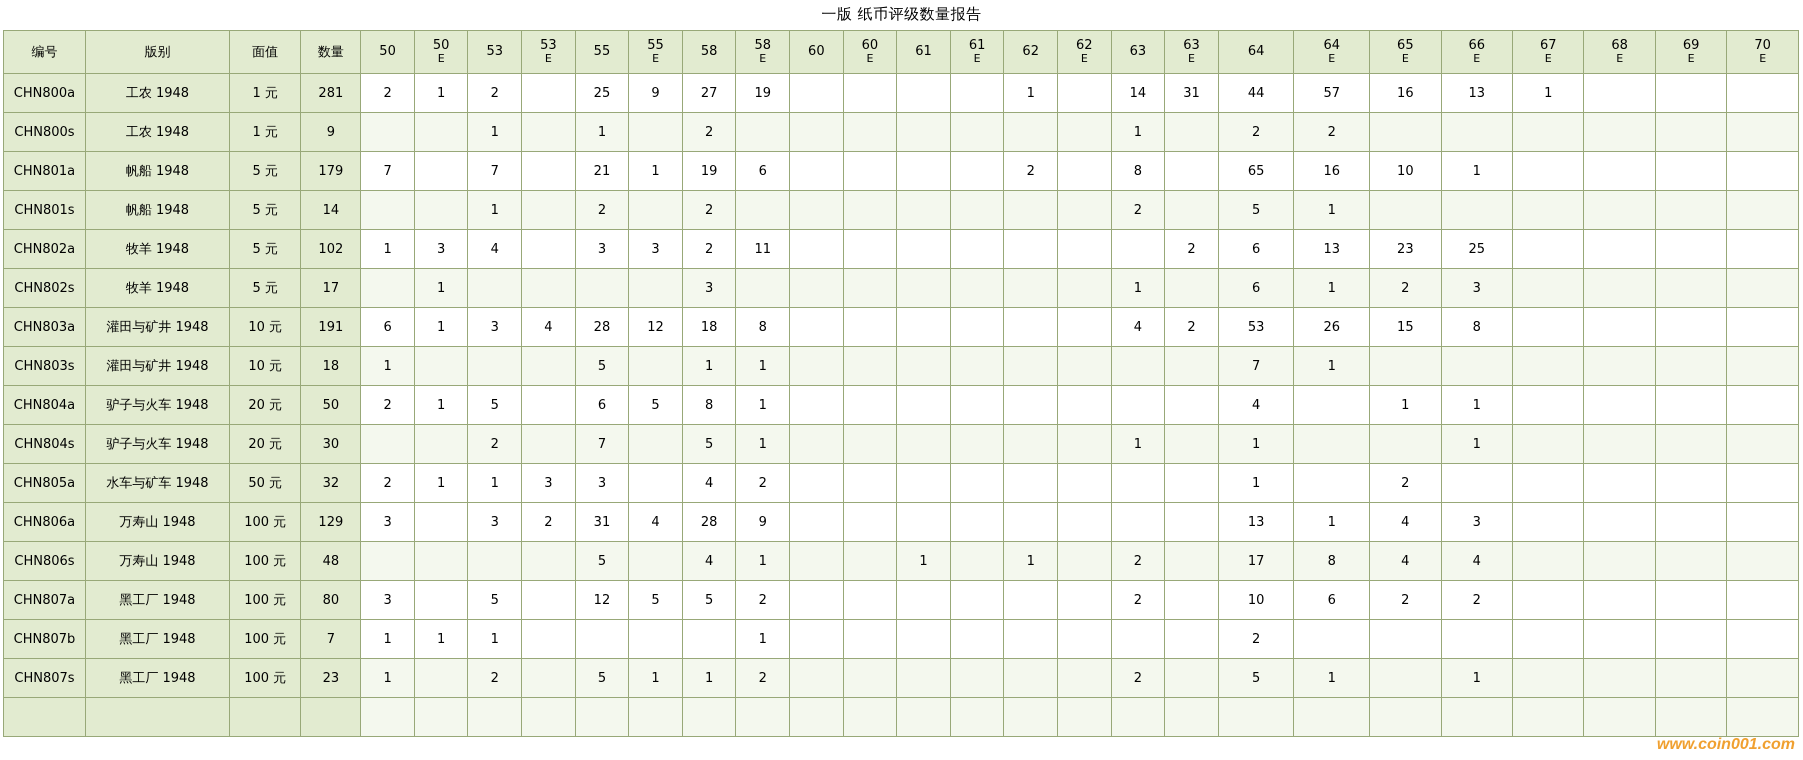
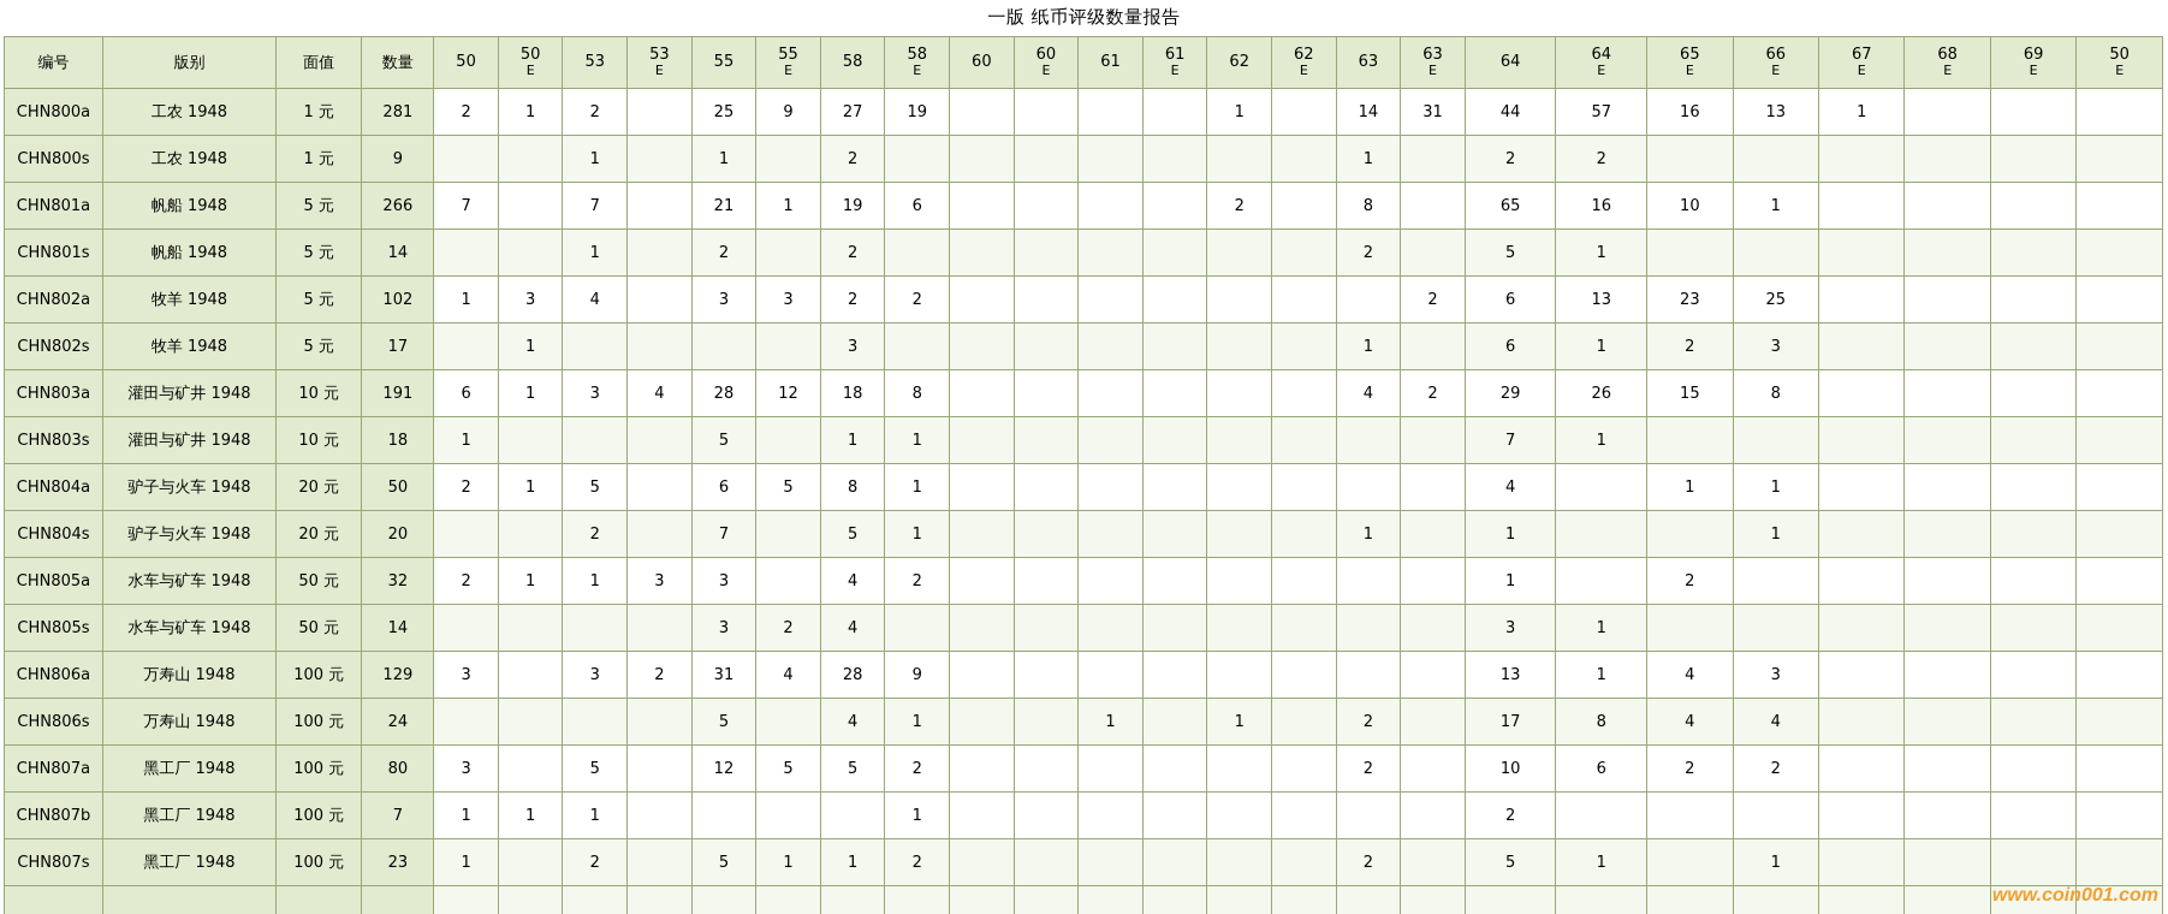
  一版 纸币评级数量报告
- 编号	版别	面值	数量	50	50E	53	53E	55	55E	58	58E	60	60E	61	61E	62	62E	63	63E	64	64E	65E	66E	67E	68E	69E	70E
+ 编号	版别	面值	数量	50	50E	53	53E	55	55E	58	58E	60	60E	61	61E	62	62E	63	63E	64	64E	65E	66E	67E	68E	69E	50E
  CHN800a	工农 1948	1 元	281	2	1	2		25	9	27	19					1		14	31	44	57	16	13	1
  CHN800s	工农 1948	1 元	9			1		1		2								1		2	2
- CHN801a	帆船 1948	5 元	179	7		7		21	1	19	6					2		8		65	16	10	1
+ CHN801a	帆船 1948	5 元	266	7		7		21	1	19	6					2		8		65	16	10	1
  CHN801s	帆船 1948	5 元	14			1		2		2								2		5	1
- CHN802a	牧羊 1948	5 元	102	1	3	4		3	3	2	11								2	6	13	23	25
+ CHN802a	牧羊 1948	5 元	102	1	3	4		3	3	2	2								2	6	13	23	25
  CHN802s	牧羊 1948	5 元	17		1					3								1		6	1	2	3
- CHN803a	灌田与矿井 1948	10 元	191	6	1	3	4	28	12	18	8							4	2	53	26	15	8
+ CHN803a	灌田与矿井 1948	10 元	191	6	1	3	4	28	12	18	8							4	2	29	26	15	8
  CHN803s	灌田与矿井 1948	10 元	18	1				5		1	1									7	1
  CHN804a	驴子与火车 1948	20 元	50	2	1	5		6	5	8	1									4		1	1
- CHN804s	驴子与火车 1948	20 元	30			2		7		5	1							1		1			1
+ CHN804s	驴子与火车 1948	20 元	20			2		7		5	1							1		1			1
  CHN805a	水车与矿车 1948	50 元	32	2	1	1	3	3		4	2									1		2
+ CHN805s	水车与矿车 1948	50 元	14					3	2	4										3	1
  CHN806a	万寿山 1948	100 元	129	3		3	2	31	4	28	9									13	1	4	3
- CHN806s	万寿山 1948	100 元	48					5		4	1			1		1		2		17	8	4	4
+ CHN806s	万寿山 1948	100 元	24					5		4	1			1		1		2		17	8	4	4
  CHN807a	黑工厂 1948	100 元	80	3		5		12	5	5	2							2		10	6	2	2
  CHN807b	黑工厂 1948	100 元	7	1	1	1					1									2
  CHN807s	黑工厂 1948	100 元	23	1		2		5	1	1	2							2		5	1		1
  www.coin001.com
